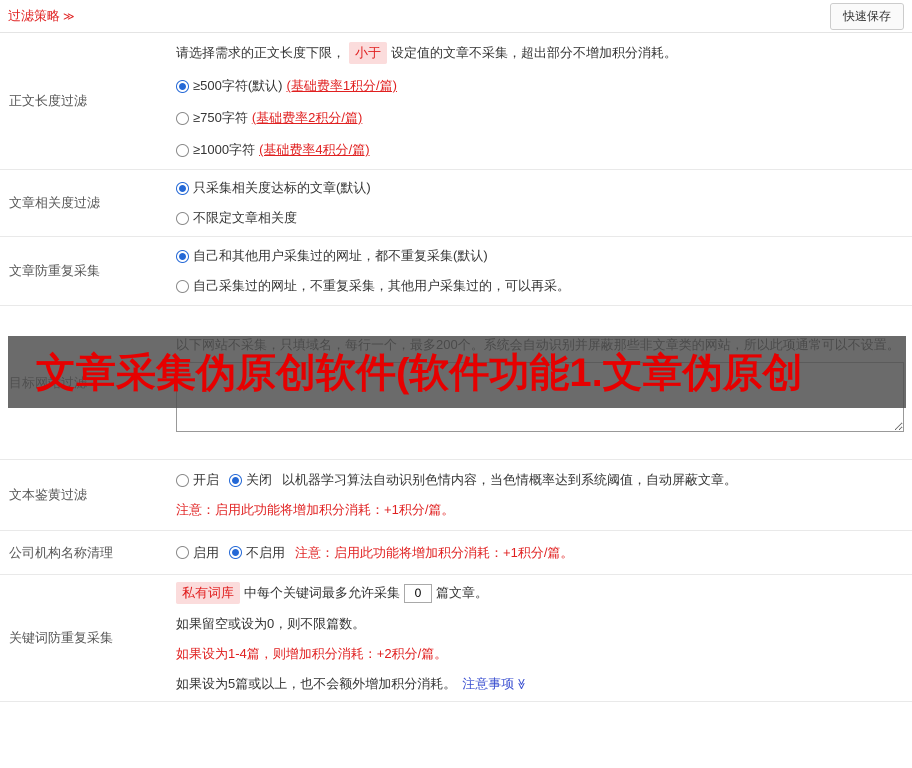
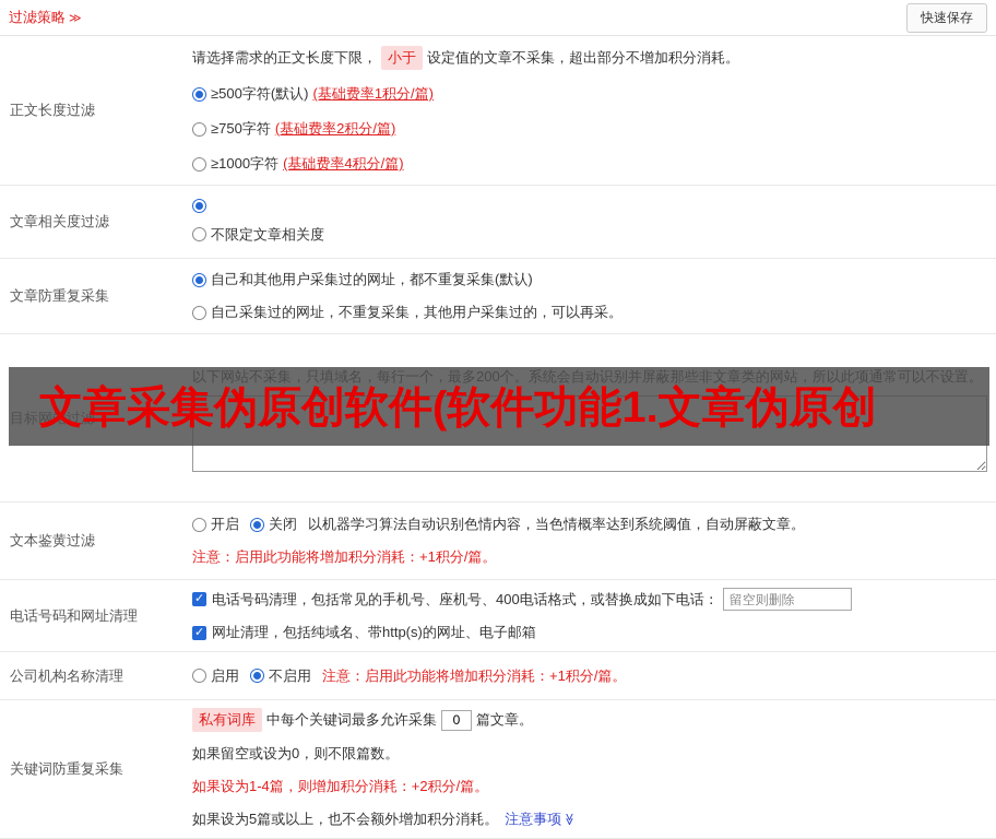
  过滤策略 ≫
  快速保存
  正文长度过滤
  请选择需求的正文长度下限，
  小于
  设定值的文章不采集，超出部分不增加积分消耗。
  ≥500字符(默认)
  (基础费率1积分/篇)
  ≥750字符
  (基础费率2积分/篇)
  ≥1000字符
  (基础费率4积分/篇)
  文章相关度过滤
- 只采集相关度达标的文章(默认)
  不限定文章相关度
  文章防重复采集
  自己和其他用户采集过的网址，都不重复采集(默认)
  自己采集过的网址，不重复采集，其他用户采集过的，可以再采。
  目标网站过滤
  以下网站不采集，只填域名，每行一个，最多200个。系统会自动识别并屏蔽那些非文章类的网站，所以此项通常可以不设置。
  文本鉴黄过滤
  开启
  关闭
  以机器学习算法自动识别色情内容，当色情概率达到系统阈值，自动屏蔽文章。
  注意：启用此功能将增加积分消耗：+1积分/篇。
+ 电话号码和网址清理
+ 电话号码清理，包括常见的手机号、座机号、400电话格式，或替换成如下电话：
+ 留空则删除
+ 网址清理，包括纯域名、带http(s)的网址、电子邮箱
  公司机构名称清理
  启用
  不启用
  注意：启用此功能将增加积分消耗：+1积分/篇。
  关键词防重复采集
  私有词库
  中每个关键词最多允许采集
  0
  篇文章。
  如果留空或设为0，则不限篇数。
  如果设为1-4篇，则增加积分消耗：+2积分/篇。
  如果设为5篇或以上，也不会额外增加积分消耗。
  注意事项
  文章采集伪原创软件(软件功能1.文章伪原创
